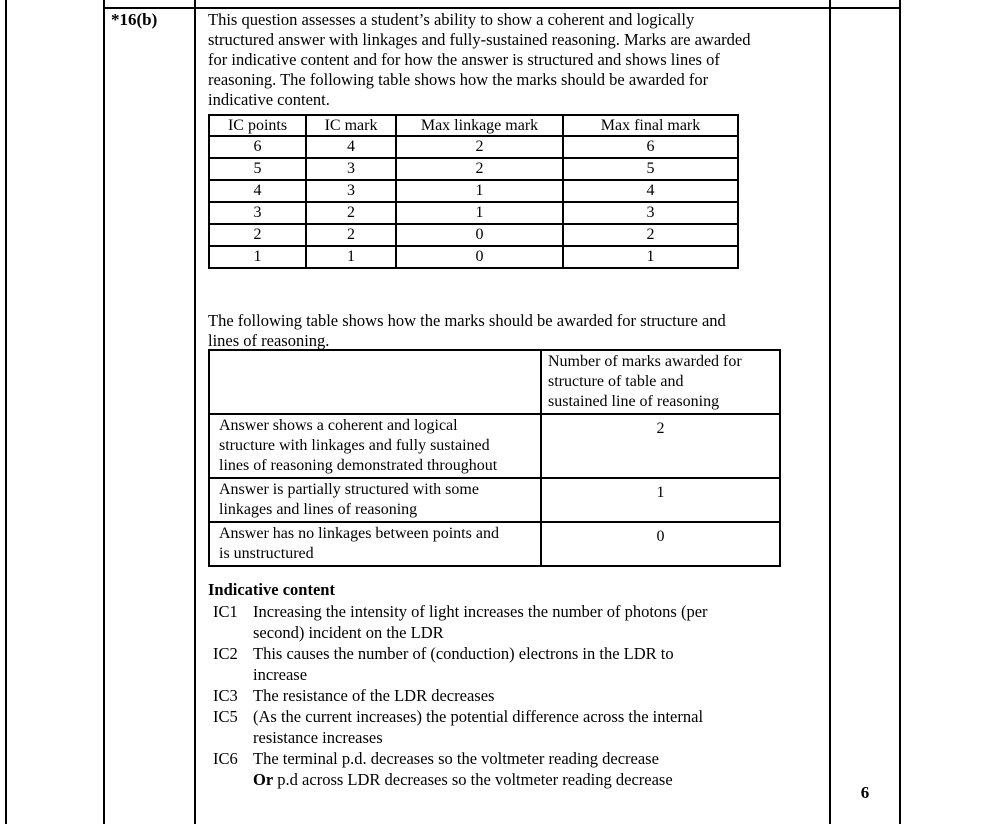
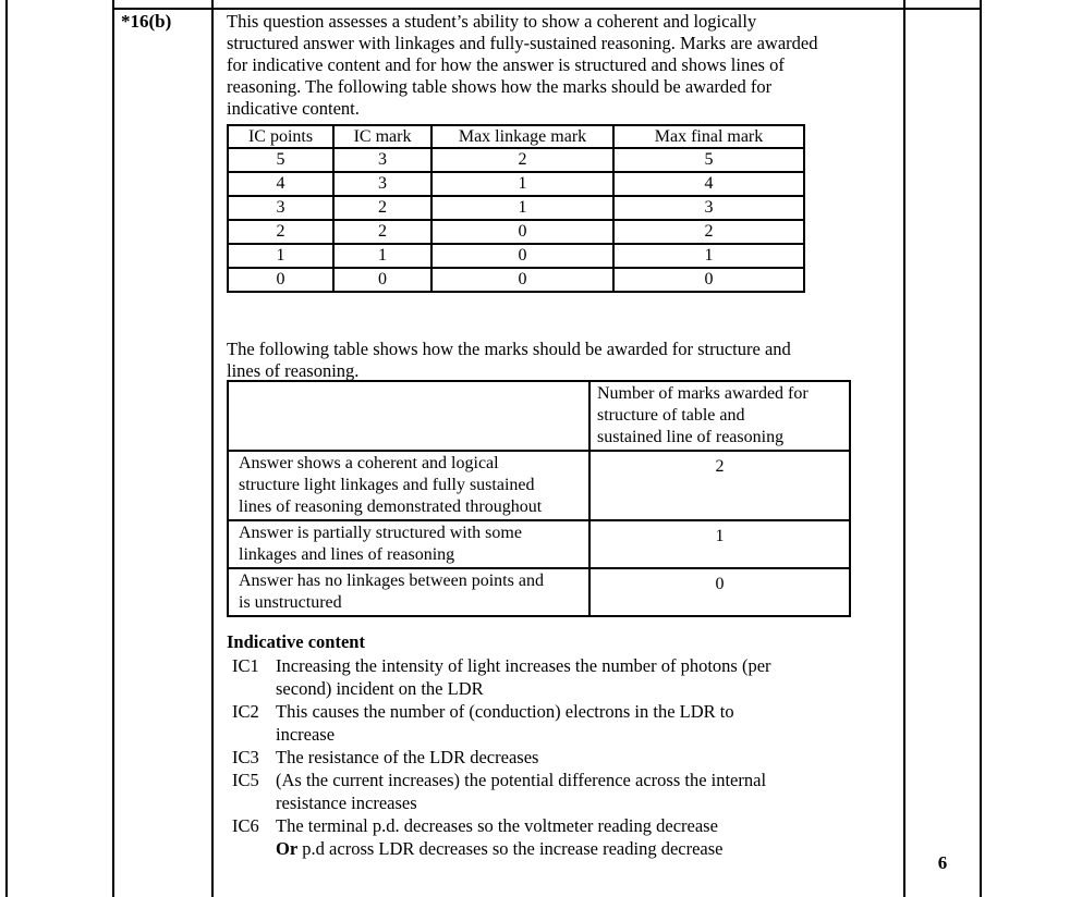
  *16(b)
  This question assesses a student’s ability to show a coherent and logically
  structured answer with linkages and fully-sustained reasoning. Marks are awarded
  for indicative content and for how the answer is structured and shows lines of
  reasoning. The following table shows how the marks should be awarded for
  indicative content.
  IC points	IC mark	Max linkage mark	Max final mark
- 6	4	2	6
  5	3	2	5
  4	3	1	4
  3	2	1	3
  2	2	0	2
  1	1	0	1
+ 0	0	0	0
  The following table shows how the marks should be awarded for structure and
  lines of reasoning.
  	Number of marks awarded for structure of table and sustained line of reasoning
- Answer shows a coherent and logical structure with linkages and fully sustained lines of reasoning demonstrated throughout	2
+ Answer shows a coherent and logical structure light linkages and fully sustained lines of reasoning demonstrated throughout	2
  Answer is partially structured with some linkages and lines of reasoning	1
  Answer has no linkages between points and is unstructured	0
  Indicative content
  IC1
  Increasing the intensity of light increases the number of photons (per
  second) incident on the LDR
  IC2
  This causes the number of (conduction) electrons in the LDR to
  increase
  IC3
  The resistance of the LDR decreases
  IC5
  (As the current increases) the potential difference across the internal
  resistance increases
  IC6
  The terminal p.d. decreases so the voltmeter reading decrease
- Or p.d across LDR decreases so the voltmeter reading decrease
+ Or p.d across LDR decreases so the increase reading decrease
  6
